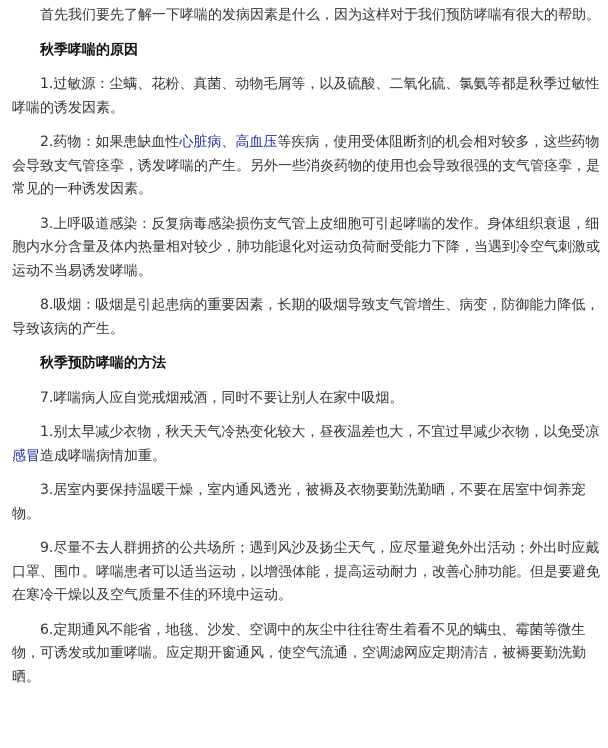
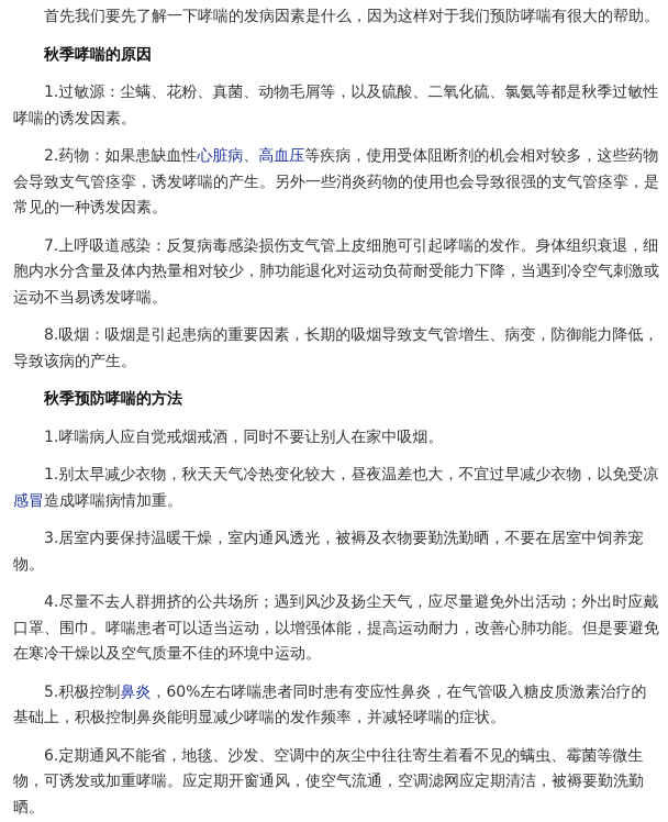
  首先我们要先了解一下哮喘的发病因素是什么，因为这样对于我们预防哮喘有很大的帮助。
  秋季哮喘的原因
  1.过敏源：尘螨、花粉、真菌、动物毛屑等，以及硫酸、二氧化硫、氯氨等都是秋季过敏性哮喘的诱发因素。
  2.药物：如果患缺血性心脏病、高血压等疾病，使用受体阻断剂的机会相对较多，这些药物会导致支气管痉挛，诱发哮喘的产生。另外一些消炎药物的使用也会导致很强的支气管痉挛，是常见的一种诱发因素。
- 3.上呼吸道感染：反复病毒感染损伤支气管上皮细胞可引起哮喘的发作。身体组织衰退，细胞内水分含量及体内热量相对较少，肺功能退化对运动负荷耐受能力下降，当遇到冷空气刺激或运动不当易诱发哮喘。
+ 7.上呼吸道感染：反复病毒感染损伤支气管上皮细胞可引起哮喘的发作。身体组织衰退，细胞内水分含量及体内热量相对较少，肺功能退化对运动负荷耐受能力下降，当遇到冷空气刺激或运动不当易诱发哮喘。
  8.吸烟：吸烟是引起患病的重要因素，长期的吸烟导致支气管增生、病变，防御能力降低，导致该病的产生。
  秋季预防哮喘的方法
- 7.哮喘病人应自觉戒烟戒酒，同时不要让别人在家中吸烟。
+ 1.哮喘病人应自觉戒烟戒酒，同时不要让别人在家中吸烟。
  1.别太早减少衣物，秋天天气冷热变化较大，昼夜温差也大，不宜过早减少衣物，以免受凉感冒造成哮喘病情加重。
  3.居室内要保持温暖干燥，室内通风透光，被褥及衣物要勤洗勤晒，不要在居室中饲养宠物。
- 9.尽量不去人群拥挤的公共场所；遇到风沙及扬尘天气，应尽量避免外出活动；外出时应戴口罩、围巾。哮喘患者可以适当运动，以增强体能，提高运动耐力，改善心肺功能。但是要避免在寒冷干燥以及空气质量不佳的环境中运动。
+ 4.尽量不去人群拥挤的公共场所；遇到风沙及扬尘天气，应尽量避免外出活动；外出时应戴口罩、围巾。哮喘患者可以适当运动，以增强体能，提高运动耐力，改善心肺功能。但是要避免在寒冷干燥以及空气质量不佳的环境中运动。
+ 5.积极控制鼻炎，60%左右哮喘患者同时患有变应性鼻炎，在气管吸入糖皮质激素治疗的基础上，积极控制鼻炎能明显减少哮喘的发作频率，并减轻哮喘的症状。
  6.定期通风不能省，地毯、沙发、空调中的灰尘中往往寄生着看不见的螨虫、霉菌等微生物，可诱发或加重哮喘。应定期开窗通风，使空气流通，空调滤网应定期清洁，被褥要勤洗勤晒。
